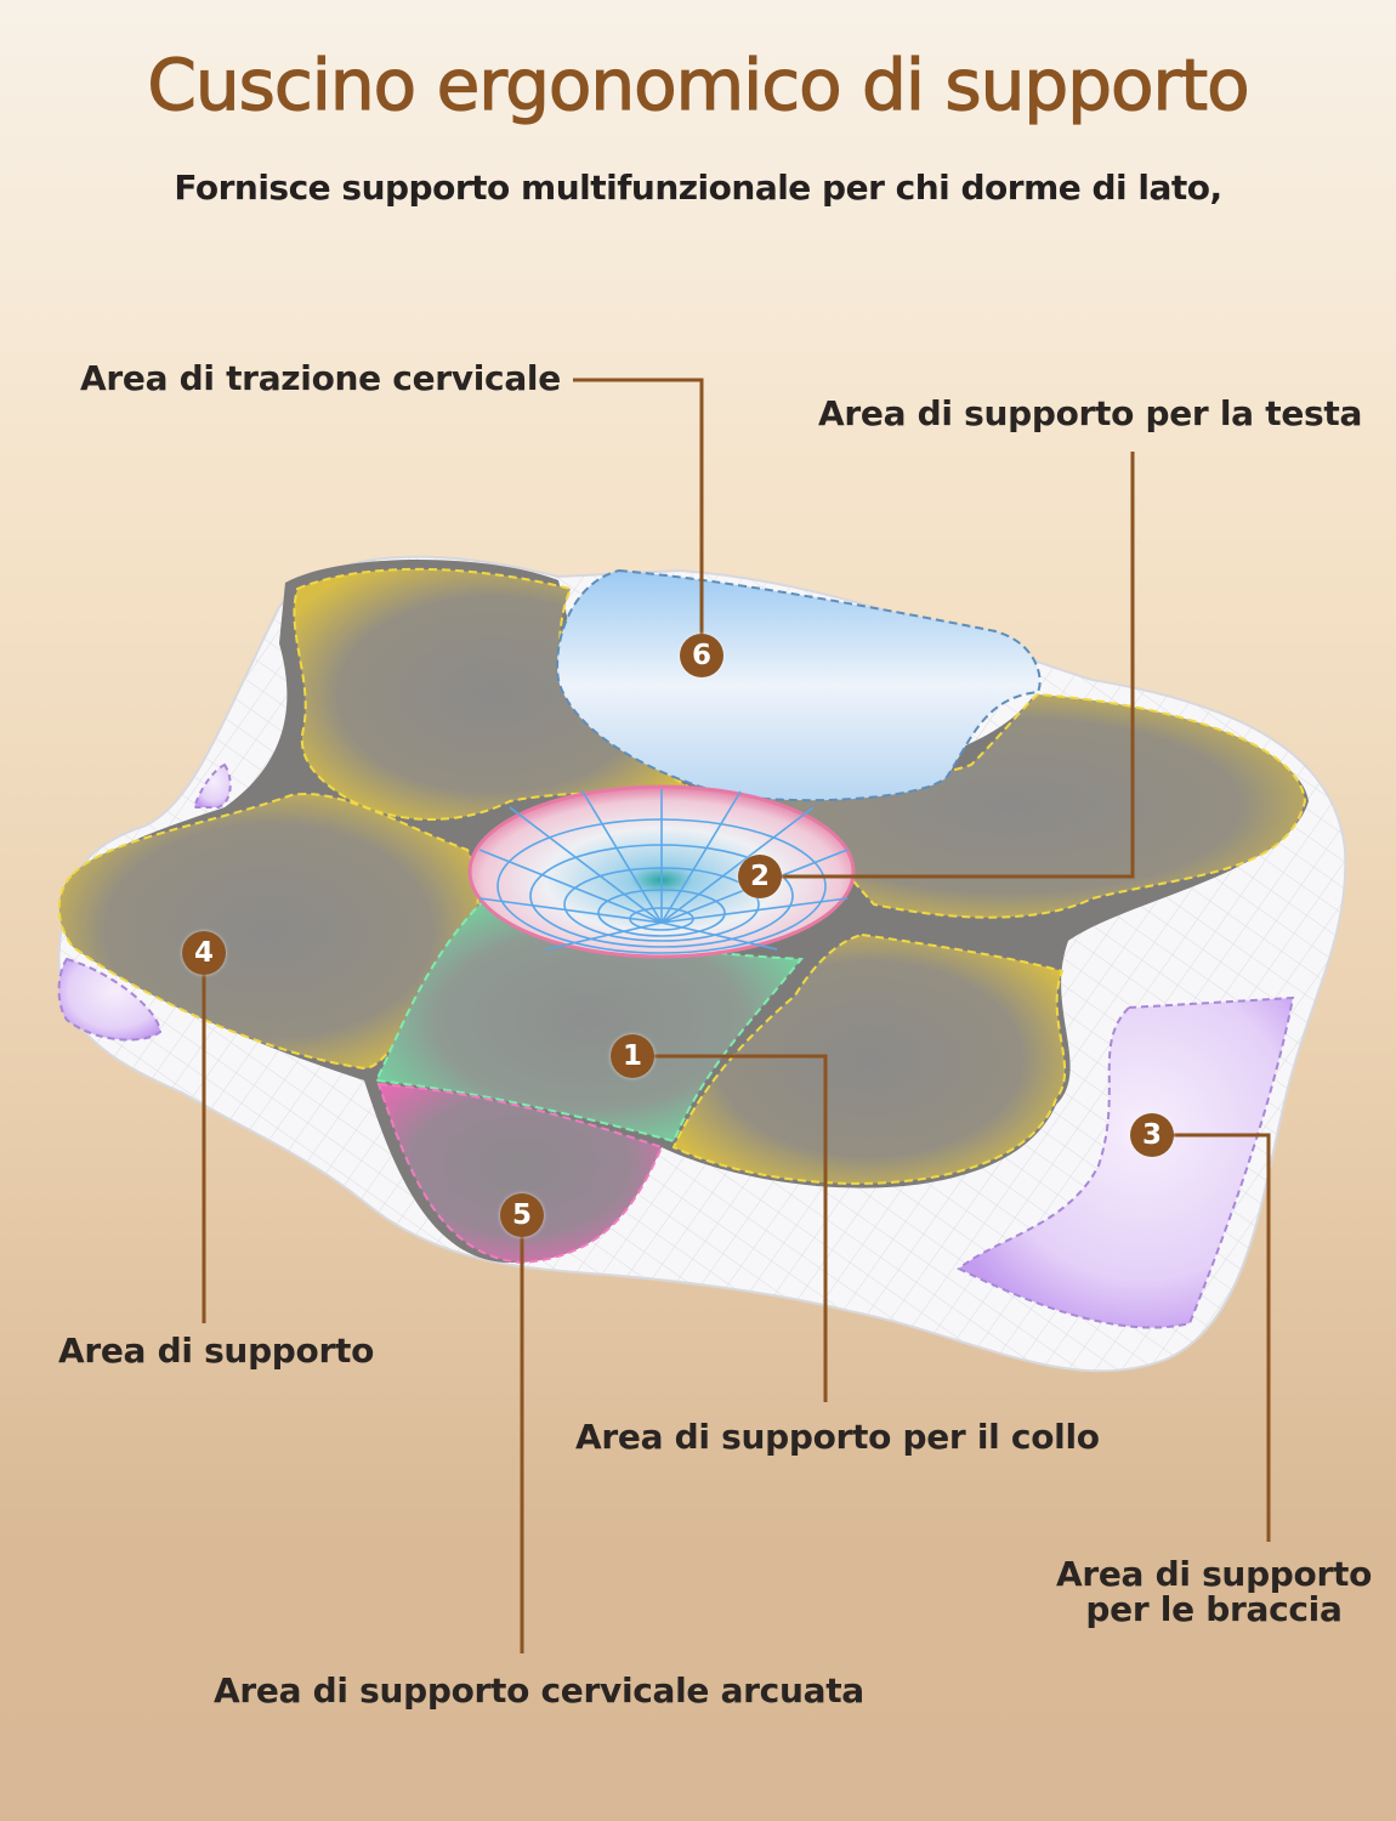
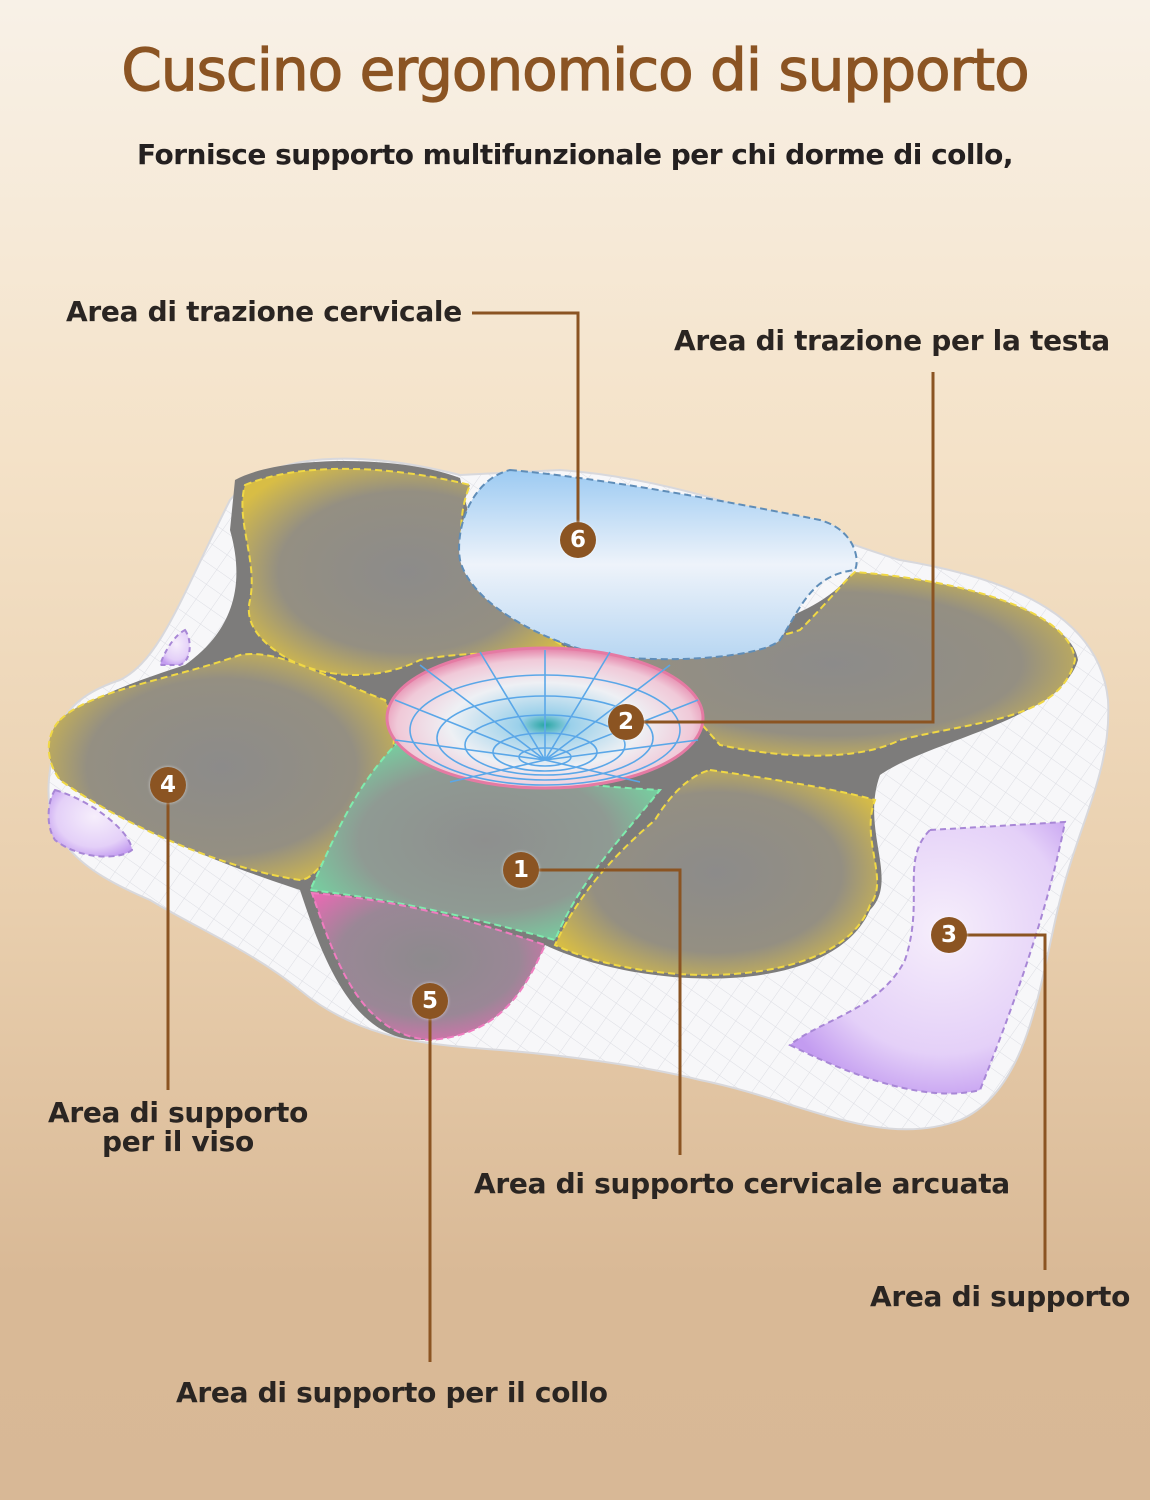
  Cuscino ergonomico di supporto
- Fornisce supporto multifunzionale per chi dorme di lato,
+ Fornisce supporto multifunzionale per chi dorme di collo,
  1
  2
  3
  4
  5
  6
  Area di trazione cervicale
- Area di supporto per la testa
+ Area di trazione per la testa
  Area di supporto
+ per il viso
- Area di supporto per il collo
+ Area di supporto cervicale arcuata
  Area di supporto
- per le braccia
- Area di supporto cervicale arcuata
+ Area di supporto per il collo
